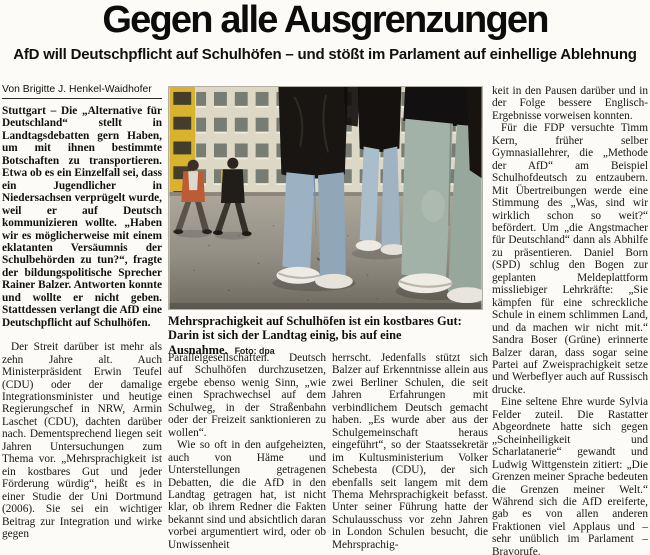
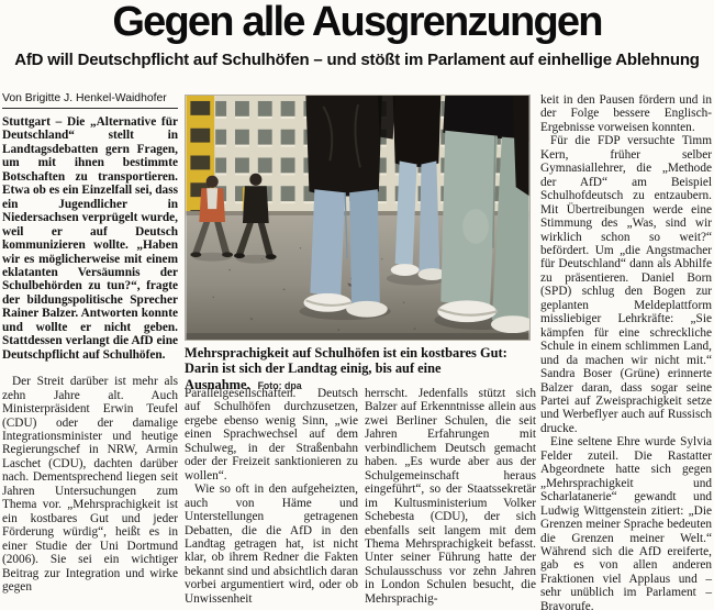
  Gegen alle Ausgrenzungen
  AfD will Deutschpflicht auf Schulhöfen – und stößt im Parlament auf einhellige Ablehnung
  Von Brigitte J. Henkel-Waidhofer
- Stuttgart – Die „Alternative für Deutschland“ stellt in Landtagsdebatten gern Haben, um mit ihnen bestimmte Botschaften zu transportieren. Etwa ob es ein Einzelfall sei, dass ein Jugendlicher in Niedersachsen verprügelt wurde, weil er auf Deutsch kommunizieren wollte. „Haben wir es möglicherweise mit einem eklatanten Versäumnis der Schulbehörden zu tun?“, fragte der bildungspolitische Sprecher Rainer Balzer. Antworten konnte und wollte er nicht geben. Stattdessen verlangt die AfD eine Deutschpflicht auf Schulhöfen.
+ Stuttgart – Die „Alternative für Deutschland“ stellt in Landtagsdebatten gern Fragen, um mit ihnen bestimmte Botschaften zu transportieren. Etwa ob es ein Einzelfall sei, dass ein Jugendlicher in Niedersachsen verprügelt wurde, weil er auf Deutsch kommunizieren wollte. „Haben wir es möglicherweise mit einem eklatanten Versäumnis der Schulbehörden zu tun?“, fragte der bildungspolitische Sprecher Rainer Balzer. Antworten konnte und wollte er nicht geben. Stattdessen verlangt die AfD eine Deutschpflicht auf Schulhöfen.
  Der Streit darüber ist mehr als zehn Jahre alt. Auch Ministerpräsident Erwin Teufel (CDU) oder der damalige Integrationsminister und heutige Regierungschef in NRW, Armin Laschet (CDU), dachten darüber nach. Dementsprechend liegen seit Jahren Untersuchungen zum Thema vor. „Mehrsprachigkeit ist ein kostbares Gut und jeder Förderung würdig“, heißt es in einer Studie der Uni Dortmund (2006). Sie sei ein wichtiger Beitrag zur Integration und wirke gegen
  Mehrsprachigkeit auf Schulhöfen ist ein kostbares Gut: Darin ist sich der Landtag einig, bis auf eine Ausnahme. Foto: dpa
  Parallelgesellschaften. Deutsch auf Schulhöfen durchzusetzen, ergebe ebenso wenig Sinn, „wie einen Sprachwechsel auf dem Schulweg, in der Straßenbahn oder der Freizeit sanktionieren zu wollen“.
  Wie so oft in den aufgeheizten, auch von Häme und Unterstellungen getragenen Debatten, die die AfD in den Landtag getragen hat, ist nicht klar, ob ihrem Redner die Fakten bekannt sind und absichtlich daran vorbei argumentiert wird, oder ob Unwissenheit
  herrscht. Jedenfalls stützt sich Balzer auf Erkenntnisse allein aus zwei Berliner Schulen, die seit Jahren Erfahrungen mit verbindlichem Deutsch gemacht haben. „Es wurde aber aus der Schulgemeinschaft heraus eingeführt“, so der Staatssekretär im Kultusministerium Volker Schebesta (CDU), der sich ebenfalls seit langem mit dem Thema Mehrsprachigkeit befasst. Unter seiner Führung hatte der Schulausschuss vor zehn Jahren in London Schulen besucht, die Mehrsprachig-
- keit in den Pausen darüber und in der Folge bessere Englisch-Ergebnisse vorweisen konnten.
+ keit in den Pausen fördern und in der Folge bessere Englisch-Ergebnisse vorweisen konnten.
  Für die FDP versuchte Timm Kern, früher selber Gymnasiallehrer, die „Methode der AfD“ am Beispiel Schulhofdeutsch zu entzaubern. Mit Übertreibungen werde eine Stimmung des „Was, sind wir wirklich schon so weit?“ befördert. Um „die Angstmacher für Deutschland“ dann als Abhilfe zu präsentieren. Daniel Born (SPD) schlug den Bogen zur geplanten Meldeplattform missliebiger Lehrkräfte: „Sie kämpfen für eine schreckliche Schule in einem schlimmen Land, und da machen wir nicht mit.“ Sandra Boser (Grüne) erinnerte Balzer daran, dass sogar seine Partei auf Zweisprachigkeit setze und Werbeflyer auch auf Russisch drucke.
- Eine seltene Ehre wurde Sylvia Felder zuteil. Die Rastatter Abgeordnete hatte sich gegen „Scheinheiligkeit und Scharlatanerie“ gewandt und Ludwig Wittgenstein zitiert: „Die Grenzen meiner Sprache bedeuten die Grenzen meiner Welt.“ Während sich die AfD ereiferte, gab es von allen anderen Fraktionen viel Applaus und – sehr unüblich im Parlament – Bravorufe.
+ Eine seltene Ehre wurde Sylvia Felder zuteil. Die Rastatter Abgeordnete hatte sich gegen „Mehrsprachigkeit und Scharlatanerie“ gewandt und Ludwig Wittgenstein zitiert: „Die Grenzen meiner Sprache bedeuten die Grenzen meiner Welt.“ Während sich die AfD ereiferte, gab es von allen anderen Fraktionen viel Applaus und – sehr unüblich im Parlament – Bravorufe.
